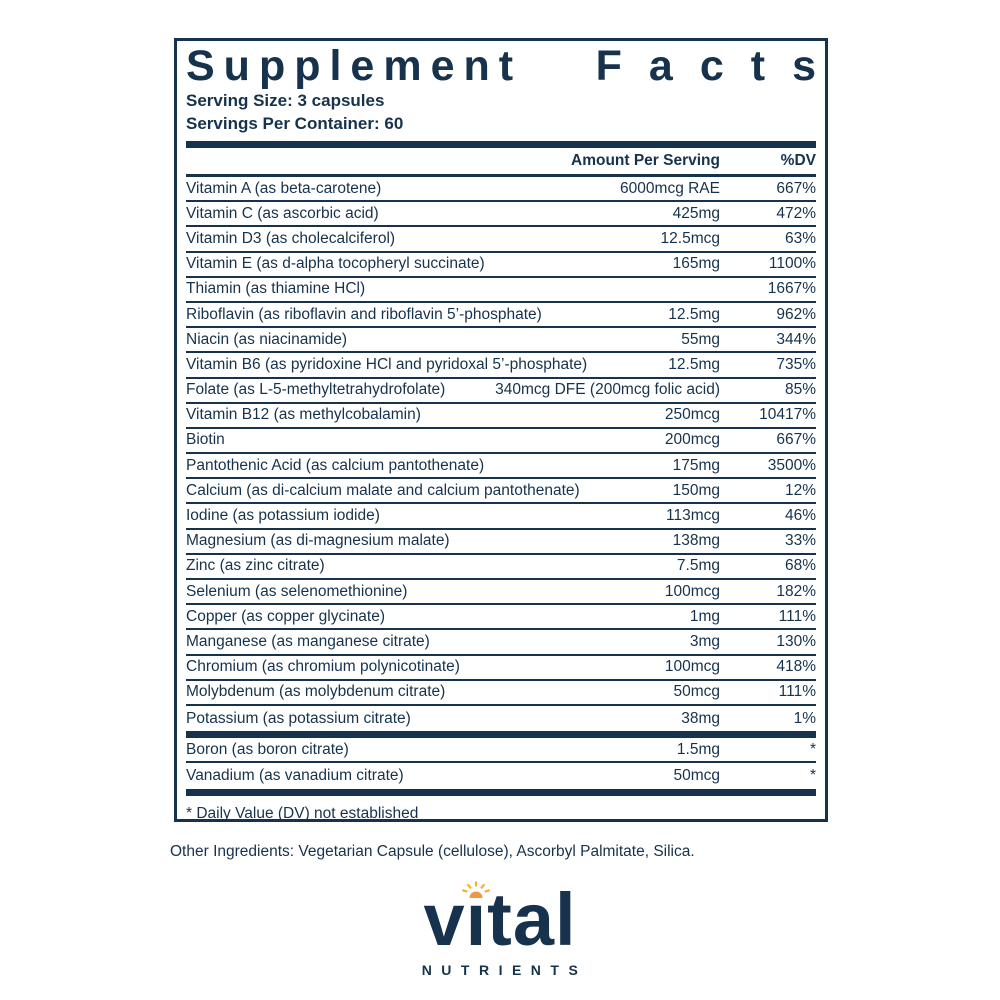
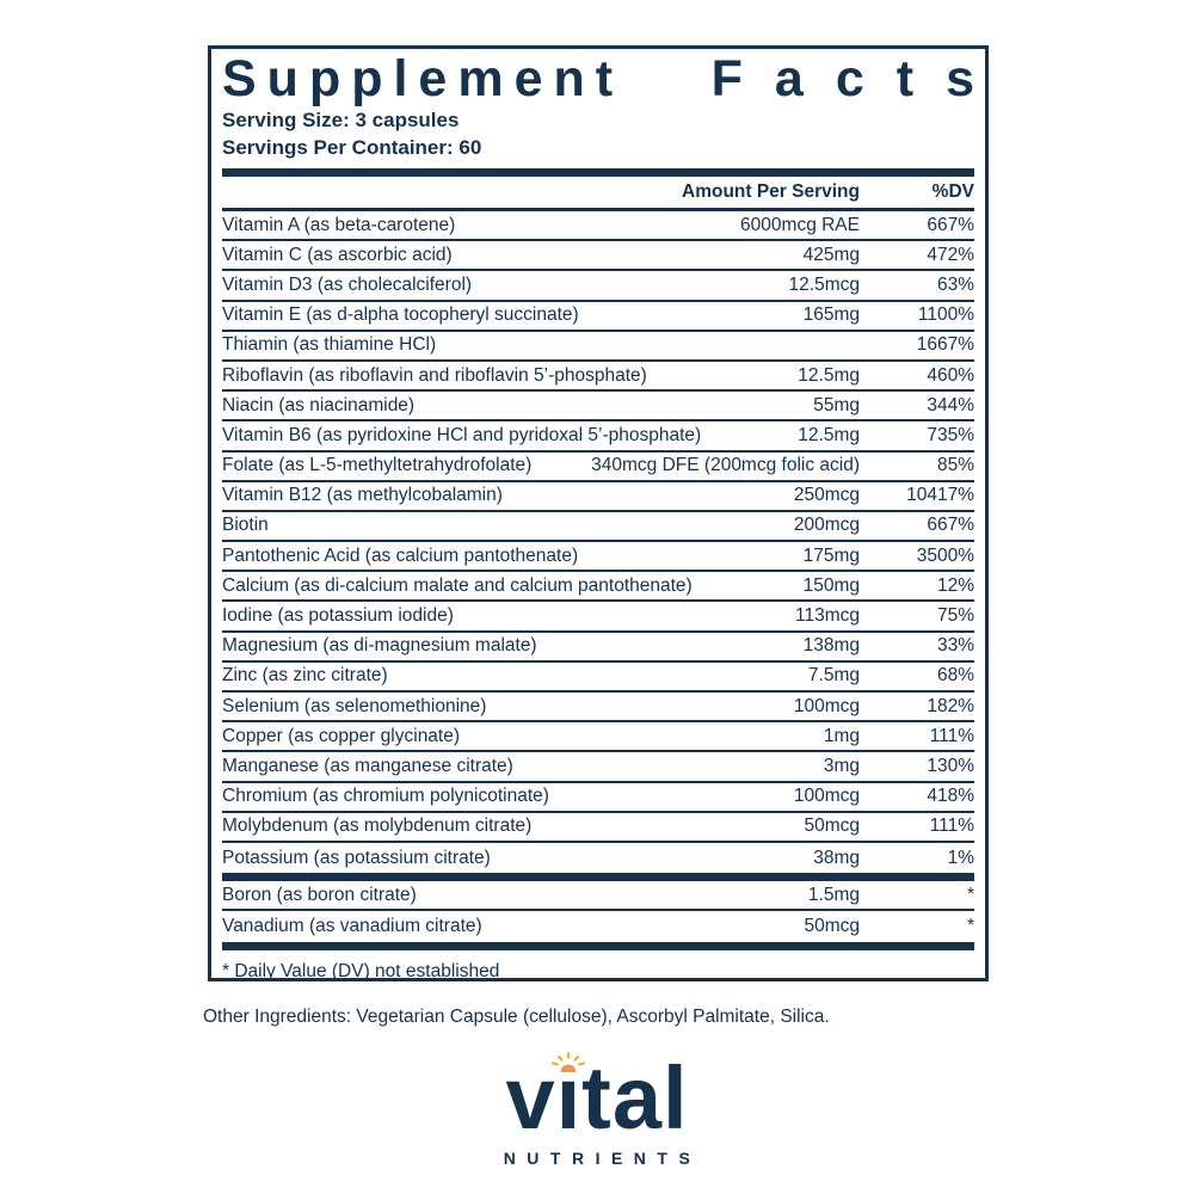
  Supplement
  Facts
  Serving Size: 3 capsules
  Servings Per Container: 60
  Amount Per Serving
  %DV
  Vitamin A (as beta-carotene)
  6000mcg RAE
  667%
  Vitamin C (as ascorbic acid)
  425mg
  472%
  Vitamin D3 (as cholecalciferol
  12.5mcg
  63%
  165mg
  1100%
  Thiamin (as thiamine HCl)
  1667%
  12.5mg
- 962%
+ 460%
  Niacin (as niacinamide)
  55mg
  344%
  12.5mg
  735%
  Folate (as L-5-methyltetrahyd
  340mcg DFE (200mcg folic acid)
  85%
  Vitamin B12 (as methylcobala
  250mcg
  10417%
  Biotin
  200mcg
  667%
  175mg
  3500%
  150mg
  12%
  Iodine (as potassium iodide)
  113mcg
- 46%
+ 75%
  Magnesium (as di-magnesium
  138mg
  33%
  Zinc (as zinc citrate)
  7.5mg
  68%
  Selenium (as selenomethionin
  100mcg
  182%
  Copper (as copper glycinate)
  1mg
  111%
  Manganese (as manganese c
  3mg
  130%
  100mcg
  418%
  Molybdenum (as molybdenum
  50mcg
  111%
  Potassium (as potassium citra
  38mg
  1%
  Boron (as boron citrate)
  1.5mg
  *
  Vanadium (as vanadium citrat
  50mcg
  *
  * Daily Value (DV) not established
  Other Ingredients: Vegetarian Capsule (cellulose), Ascorbyl Palmitate, Silica.
  vı tal
  NUTRIENTS
